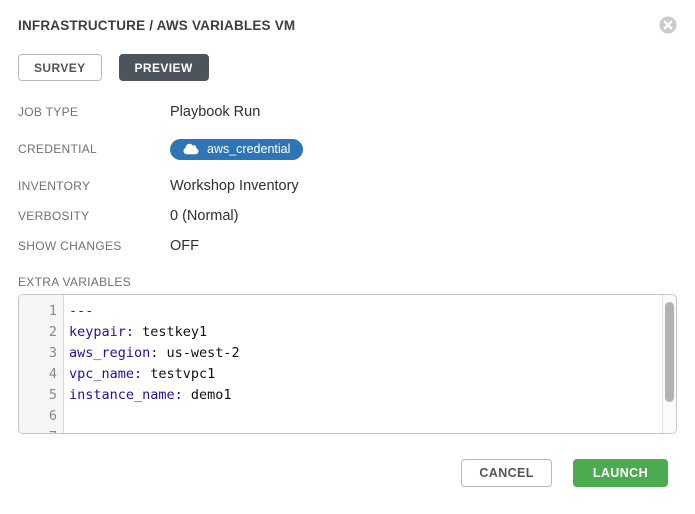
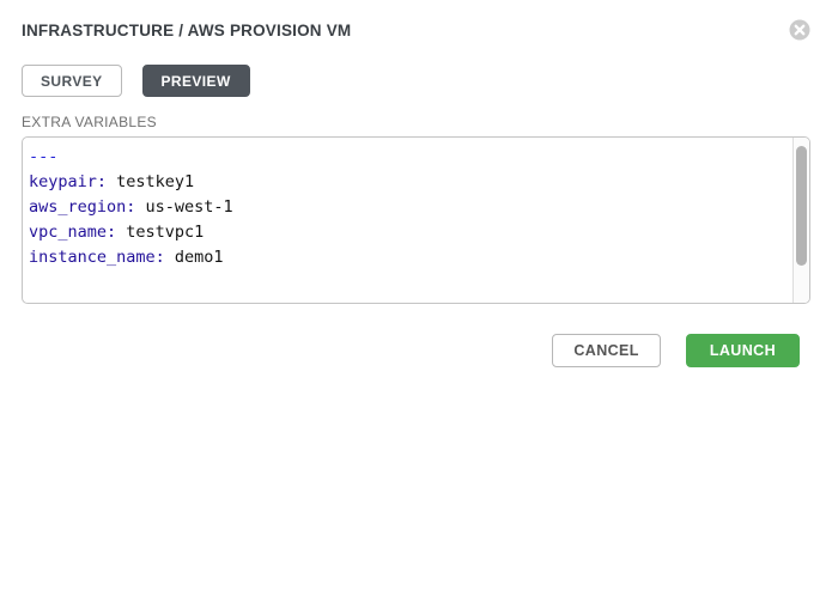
- INFRASTRUCTURE / AWS VARIABLES VM
+ INFRASTRUCTURE / AWS PROVISION VM
  SURVEY
  PREVIEW
- JOB TYPE
- Playbook Run
- CREDENTIAL
- aws_credential
- INVENTORY
- Workshop Inventory
- VERBOSITY
- 0 (Normal)
- SHOW CHANGES
- OFF
  EXTRA VARIABLES
- 1
- 2
- 3
- 4
- 5
- 6
  ---
  keypair: testkey1
- aws_region: us-west-2
+ aws_region: us-west-1
  vpc_name: testvpc1
  instance_name: demo1
  CANCEL
  LAUNCH
